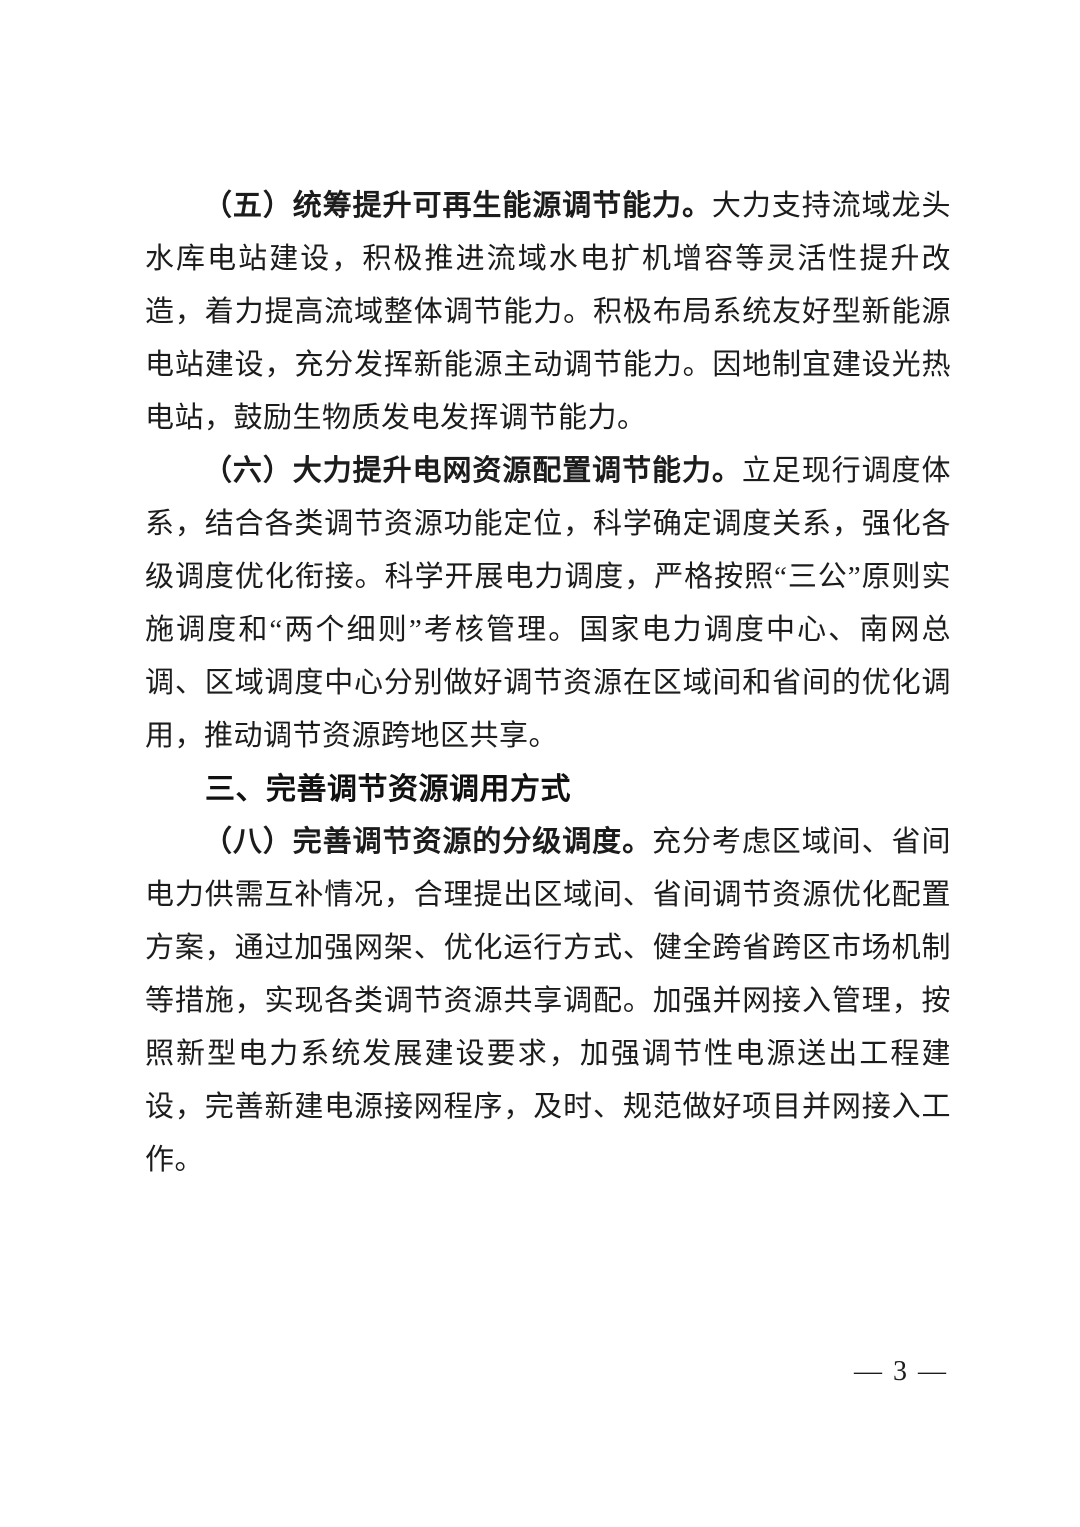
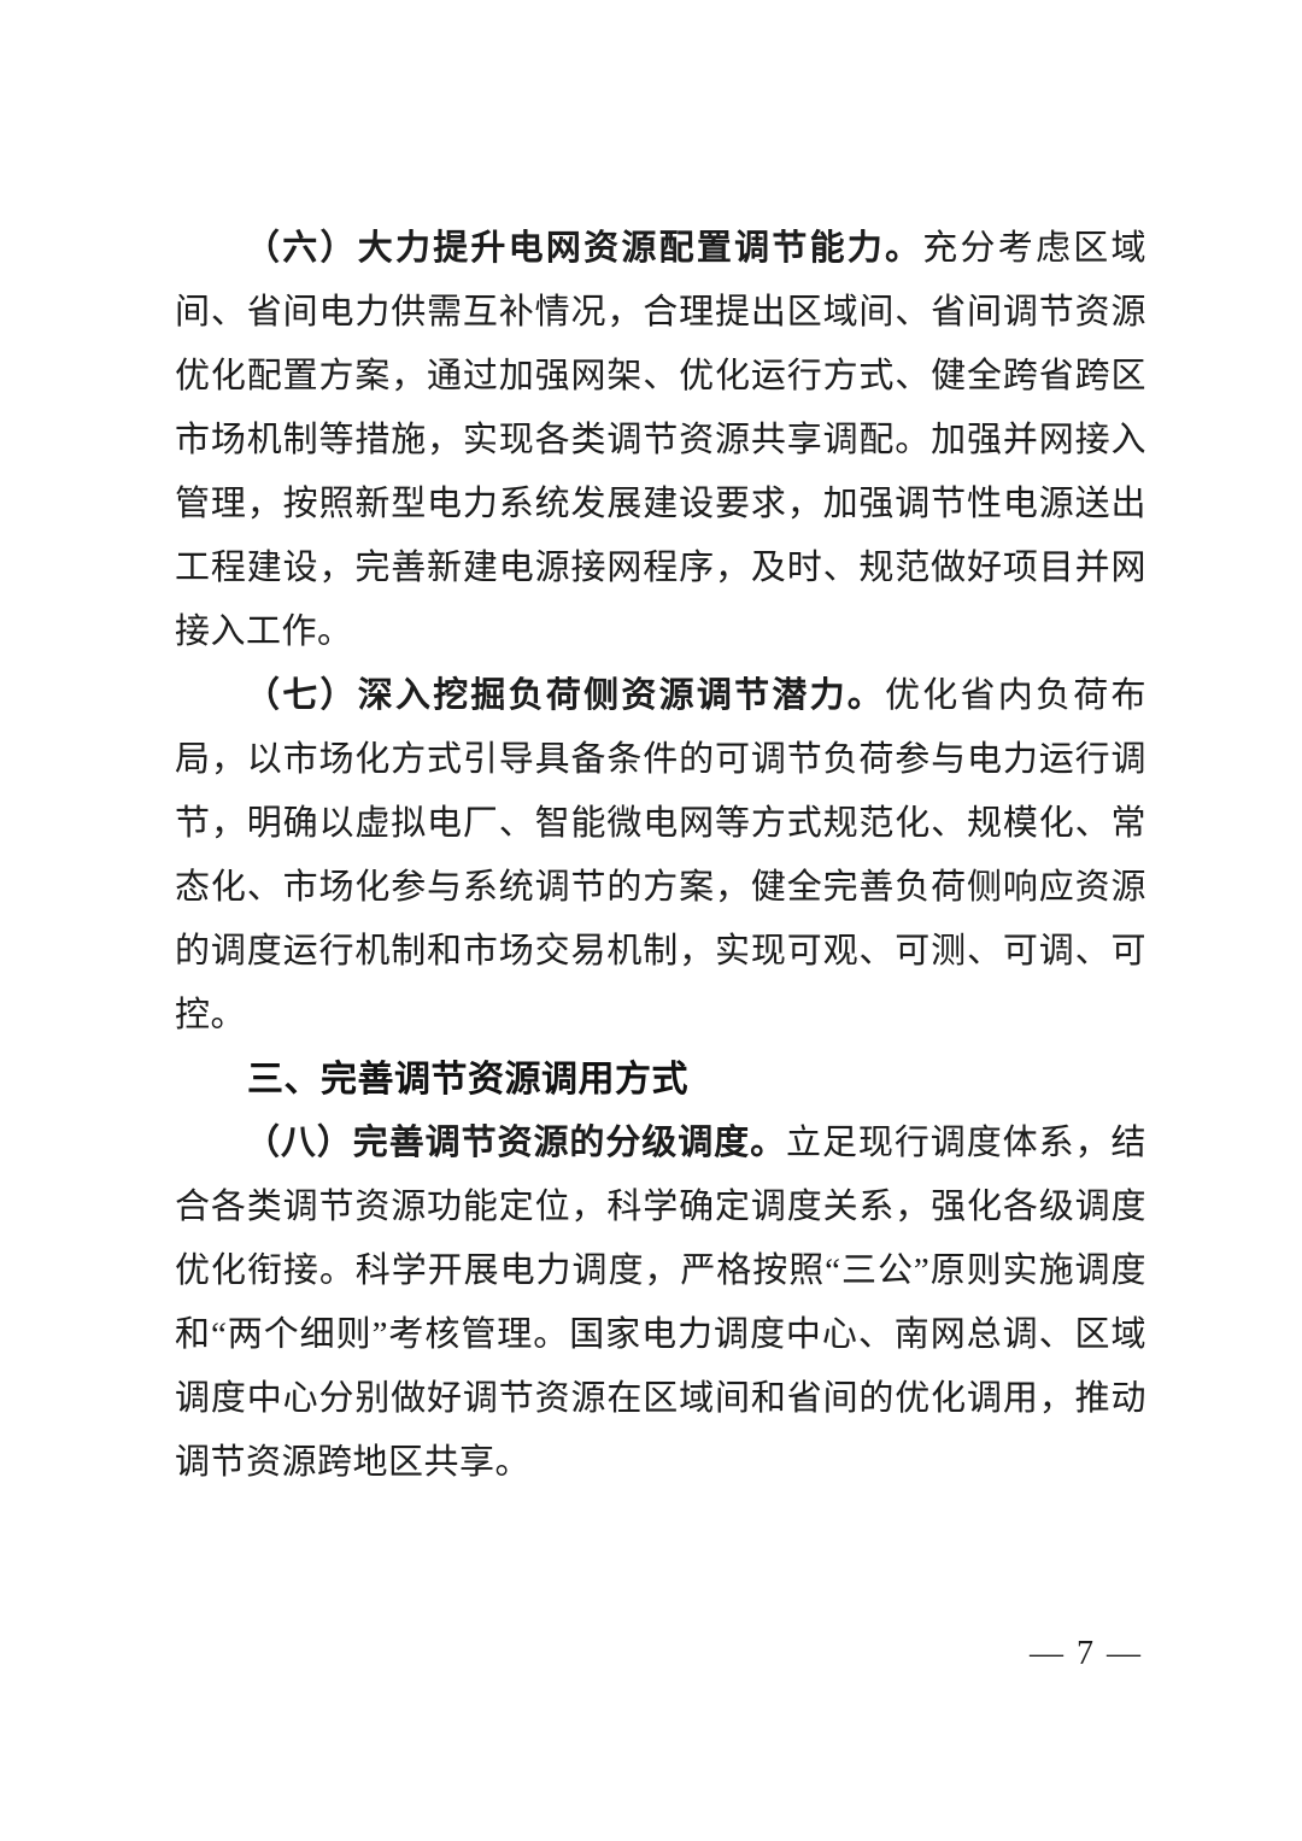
- （五）统筹提升可再生能源调节能力。大力支持流域龙头水库电站建设，积极推进流域水电扩机增容等灵活性提升改造，着力提高流域整体调节能力。积极布局系统友好型新能源电站建设，充分发挥新能源主动调节能力。因地制宜建设光热电站，鼓励生物质发电发挥调节能力。
- （六）大力提升电网资源配置调节能力。立足现行调度体系，结合各类调节资源功能定位，科学确定调度关系，强化各级调度优化衔接。科学开展电力调度，严格按照“三公”原则实施调度和“两个细则”考核管理。国家电力调度中心、南网总调、区域调度中心分别做好调节资源在区域间和省间的优化调用，推动调节资源跨地区共享。
+ （六）大力提升电网资源配置调节能力。充分考虑区域间、省间电力供需互补情况，合理提出区域间、省间调节资源优化配置方案，通过加强网架、优化运行方式、健全跨省跨区市场机制等措施，实现各类调节资源共享调配。加强并网接入管理，按照新型电力系统发展建设要求，加强调节性电源送出工程建设，完善新建电源接网程序，及时、规范做好项目并网接入工作。
+ （七）深入挖掘负荷侧资源调节潜力。优化省内负荷布局，以市场化方式引导具备条件的可调节负荷参与电力运行调节，明确以虚拟电厂、智能微电网等方式规范化、规模化、常态化、市场化参与系统调节的方案，健全完善负荷侧响应资源的调度运行机制和市场交易机制，实现可观、可测、可调、可控。
  三、完善调节资源调用方式
- （八）完善调节资源的分级调度。充分考虑区域间、省间电力供需互补情况，合理提出区域间、省间调节资源优化配置方案，通过加强网架、优化运行方式、健全跨省跨区市场机制等措施，实现各类调节资源共享调配。加强并网接入管理，按照新型电力系统发展建设要求，加强调节性电源送出工程建设，完善新建电源接网程序，及时、规范做好项目并网接入工作。
+ （八）完善调节资源的分级调度。立足现行调度体系，结合各类调节资源功能定位，科学确定调度关系，强化各级调度优化衔接。科学开展电力调度，严格按照“三公”原则实施调度和“两个细则”考核管理。国家电力调度中心、南网总调、区域调度中心分别做好调节资源在区域间和省间的优化调用，推动调节资源跨地区共享。
- — 3 —
+ — 7 —
